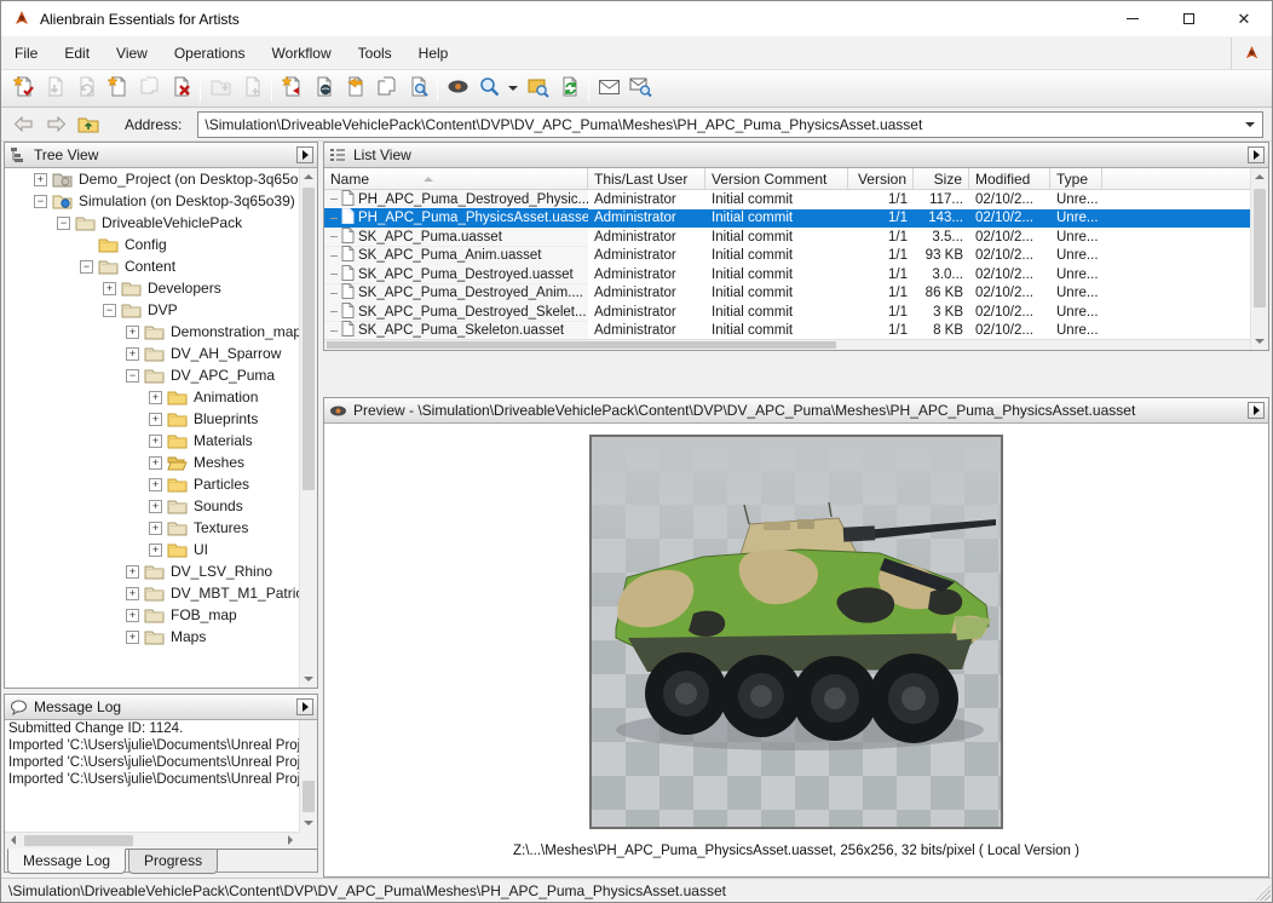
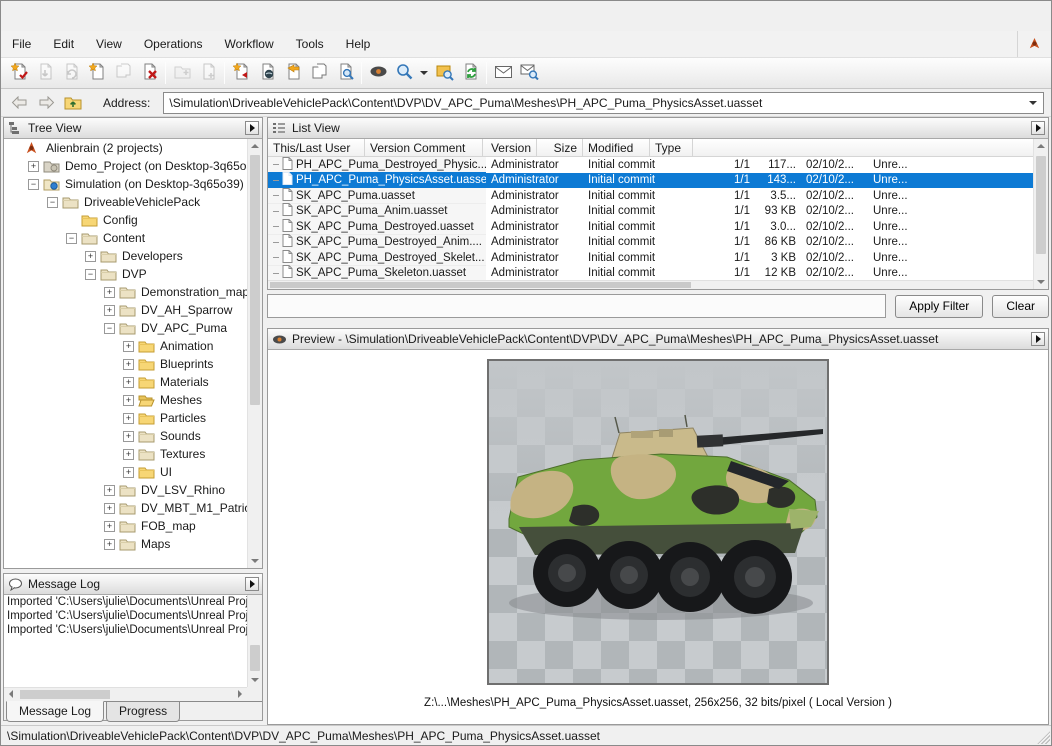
- Alienbrain Essentials for Artists
- ✕
  File
  Edit
  View
  Operations
  Workflow
  Tools
  Help
  Address:
  \Simulation\DriveableVehiclePack\Content\DVP\DV_APC_Puma\Meshes\PH_APC_Puma_PhysicsAsset.uasset
  Tree View
+ Alienbrain (2 projects)
  +
  Demo_Project (on Desktop-3q65o
  −
  Simulation (on Desktop-3q65o39)
  −
  DriveableVehiclePack
  Config
  −
  Content
  +
  Developers
  −
  DVP
  +
  Demonstration_map
  +
  DV_AH_Sparrow
  −
  DV_APC_Puma
  +
  Animation
  +
  Blueprints
  +
  Materials
  +
  Meshes
  +
  Particles
  +
  Sounds
  +
  Textures
  +
  UI
  +
  DV_LSV_Rhino
  +
  DV_MBT_M1_Patri
  +
  FOB_map
  +
  Maps
  Message Log
- Submitted Change ID: 1124.
  Imported 'C:\Users\julie\Documents\Unreal Pro
  Imported 'C:\Users\julie\Documents\Unreal Pro
  Imported 'C:\Users\julie\Documents\Unreal Pro
  Message Log
  Progress
  List View
- Name
  This/Last User
  Version Comment
  Version
  Size
  Modified
  Type
  PH_APC_Puma_Destroyed_Physic...
  Administrator
  Initial commit
  1/1
  117...
  02/10/2...
  Unre...
  PH_APC_Puma_PhysicsAsset.uasse
  Administrator
  Initial commit
  1/1
  143...
  02/10/2...
  Unre...
  SK_APC_Puma.uasset
  Administrator
  Initial commit
  1/1
  3.5...
  02/10/2...
  Unre...
  SK_APC_Puma_Anim.uasset
  Administrator
  Initial commit
  1/1
  93 KB
  02/10/2...
  Unre...
  SK_APC_Puma_Destroyed.uasset
  Administrator
  Initial commit
  1/1
  3.0...
  02/10/2...
  Unre...
  SK_APC_Puma_Destroyed_Anim....
  Administrator
  Initial commit
  1/1
  86 KB
  02/10/2...
  Unre...
  SK_APC_Puma_Destroyed_Skelet...
  Administrator
  Initial commit
  1/1
  3 KB
  02/10/2...
  Unre...
  SK_APC_Puma_Skeleton.uasset
  Administrator
  Initial commit
  1/1
- 8 KB
+ 12 KB
  02/10/2...
  Unre...
+ Apply Filter
+ Clear
  Preview - \Simulation\DriveableVehiclePack\Content\DVP\DV_APC_Puma\Meshes\PH_APC_Puma_PhysicsAsset.uasset
  Z:\...\Meshes\PH_APC_Puma_PhysicsAsset.uasset, 256x256, 32 bits/pixel ( Local Version )
  \Simulation\DriveableVehiclePack\Content\DVP\DV_APC_Puma\Meshes\PH_APC_Puma_PhysicsAsset.uasset
